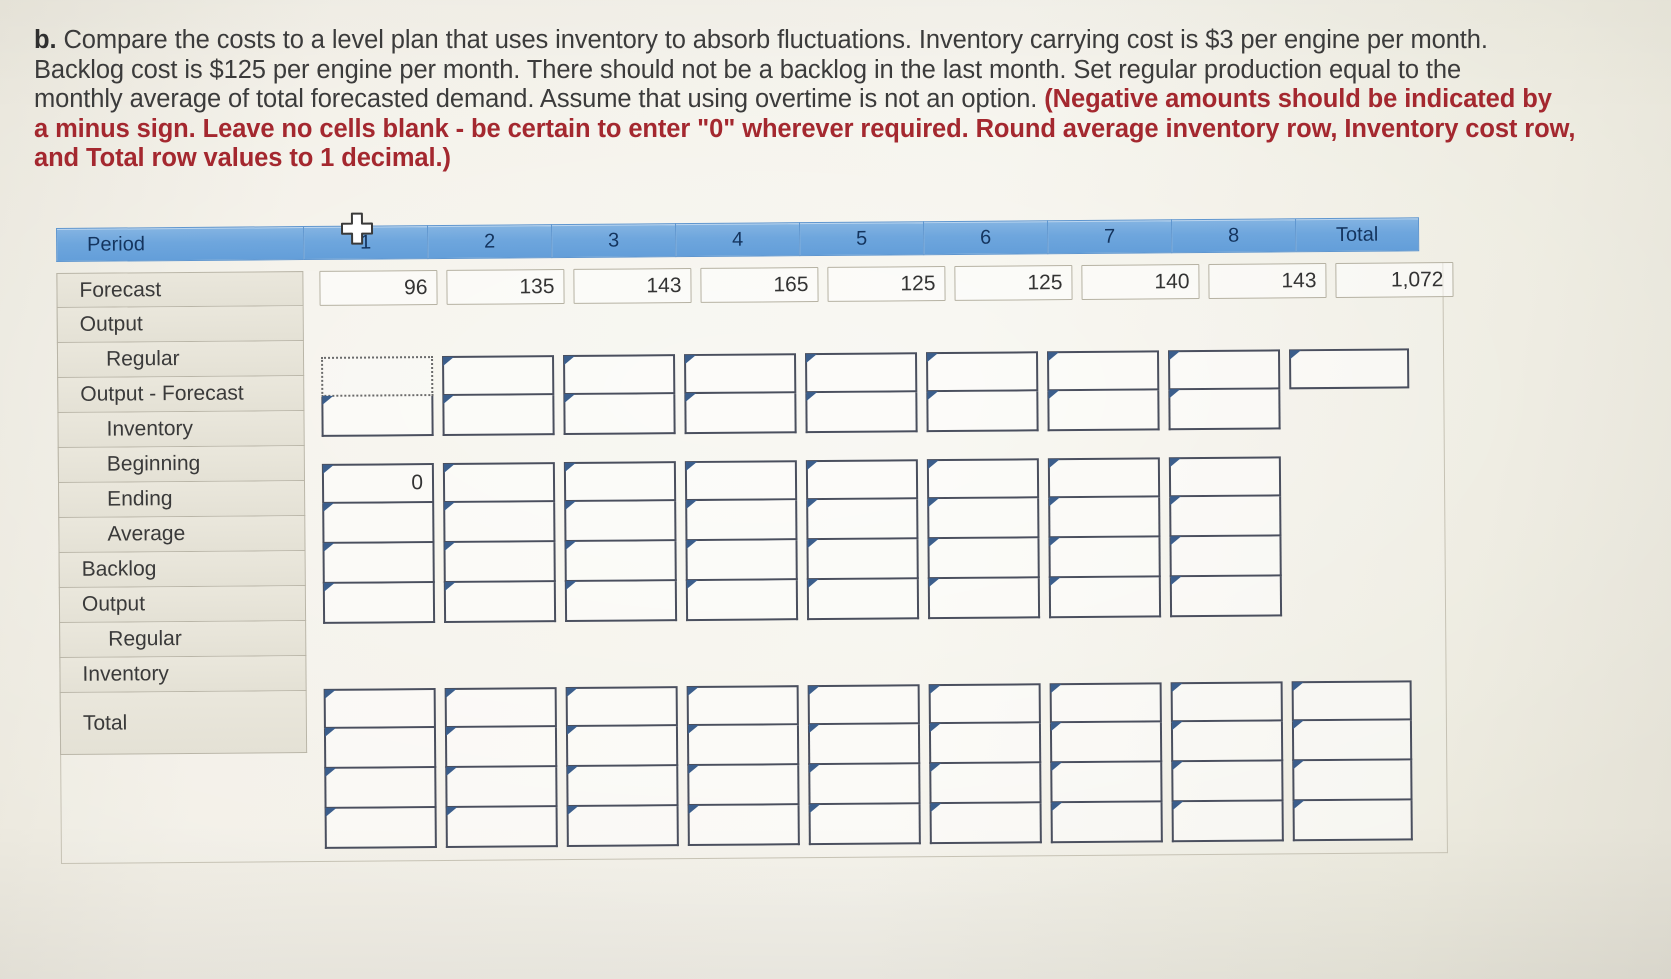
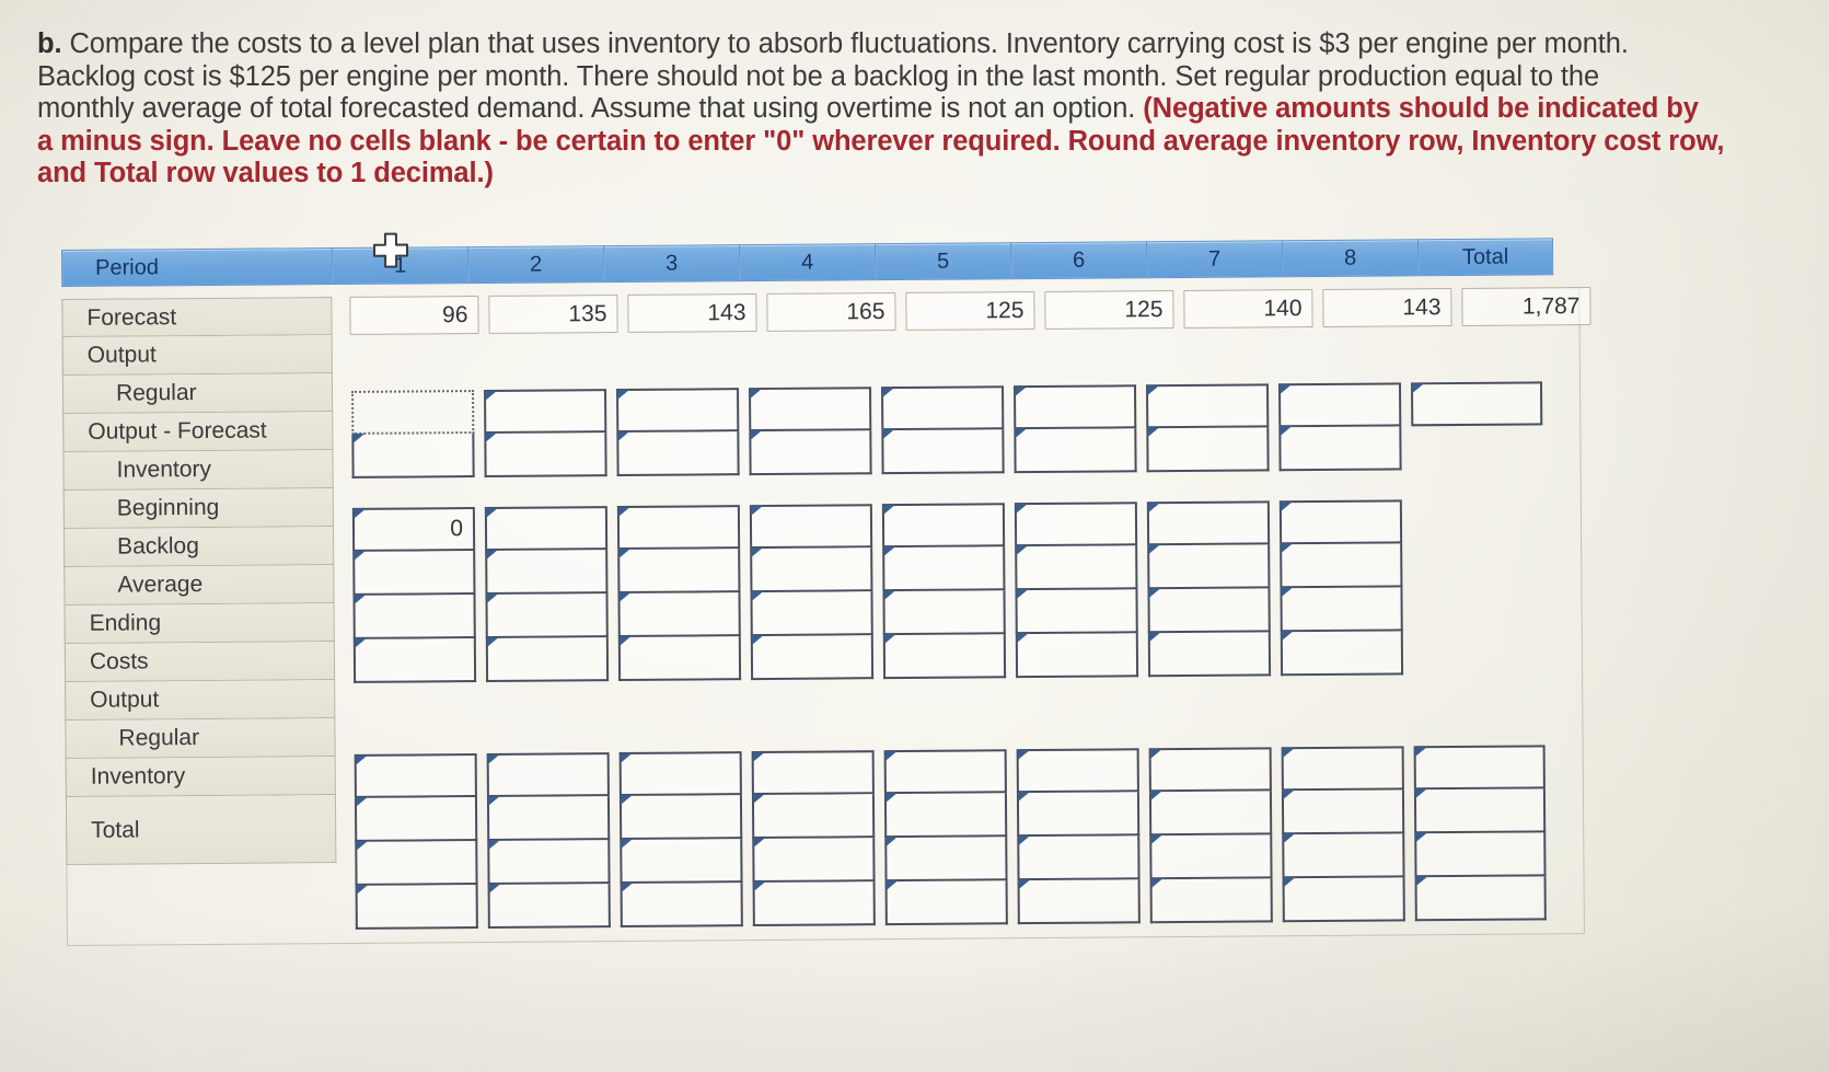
  b. Compare the costs to a level plan that uses inventory to absorb fluctuations. Inventory carrying cost is $3 per engine per month.
  Backlog cost is $125 per engine per month. There should not be a backlog in the last month. Set regular production equal to the
  monthly average of total forecasted demand. Assume that using overtime is not an option. (Negative amounts should be indicated by
  a minus sign. Leave no cells blank - be certain to enter "0" wherever required. Round average inventory row, Inventory cost row,
  and Total row values to 1 decimal.)
  Period
  1
  2
  3
  4
  5
  6
  7
  8
  Total
  Forecast
  Output
  Regular
  Output - Forecast
  Inventory
  Beginning
- Ending
+ Backlog
  Average
- Backlog
+ Ending
+ Costs
  Output
  Regular
  Inventory
  Total
  96
  135
  143
  165
  125
  125
  140
  143
- 1,072
+ 1,787
  0
